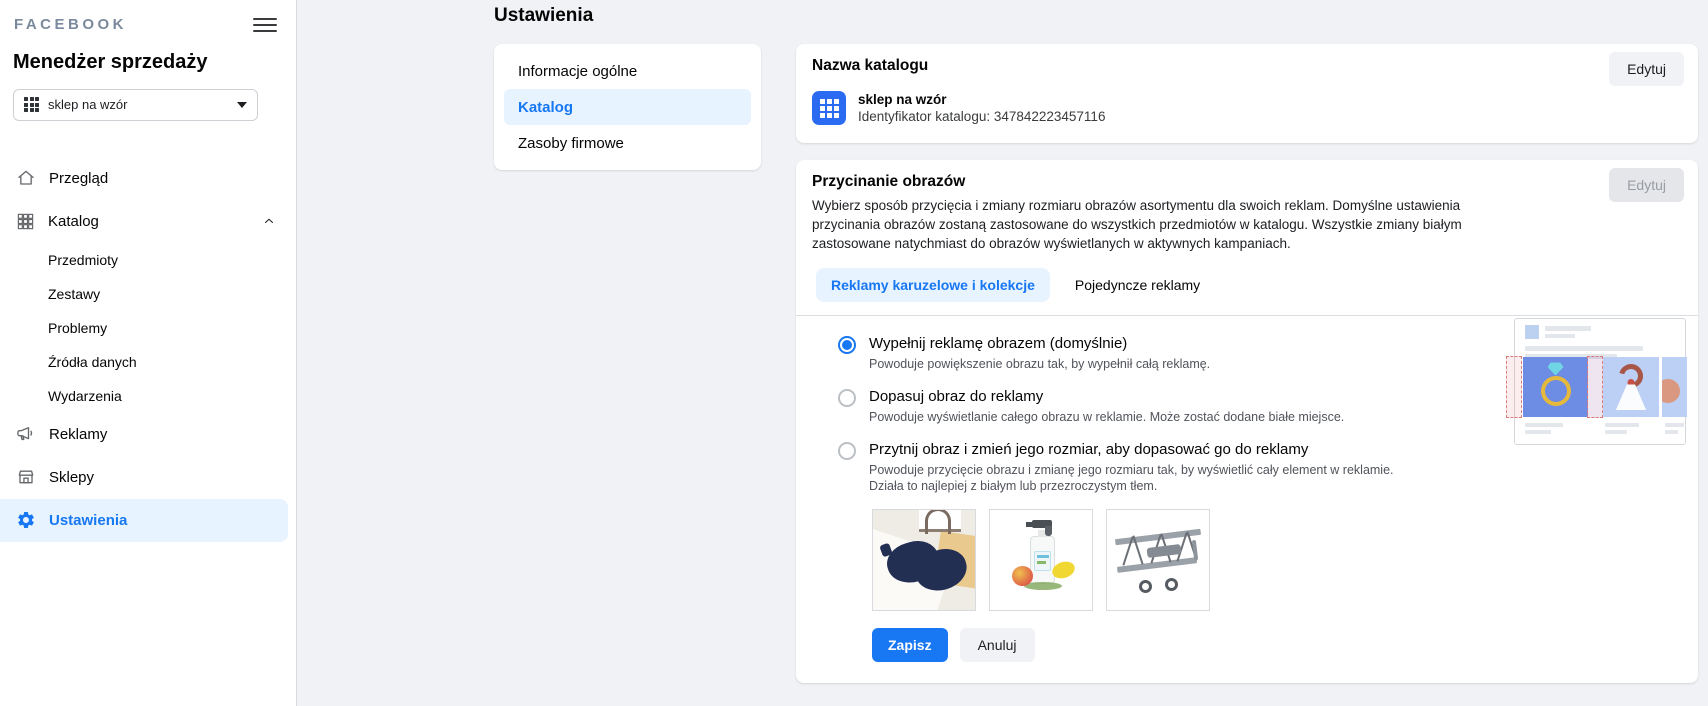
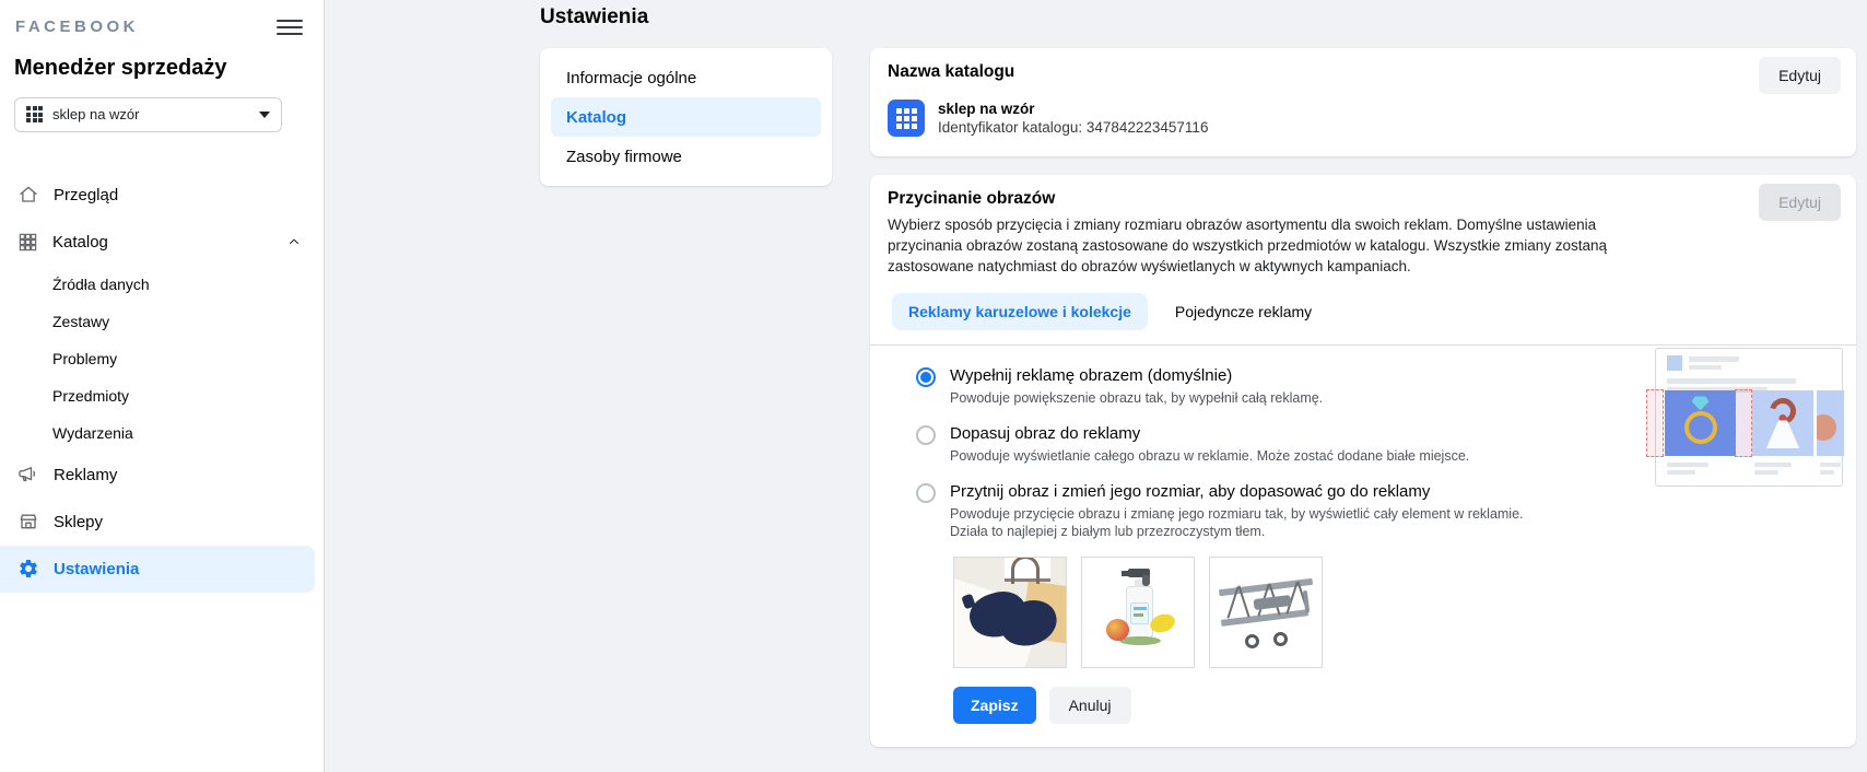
  FACEBOOK
  Menedżer sprzedaży
  sklep na wzór
  Przegląd
  Katalog
- Przedmioty
+ Źródła danych
  Zestawy
  Problemy
- Źródła danych
+ Przedmioty
  Wydarzenia
  Reklamy
  Sklepy
  Ustawienia
  Ustawienia
  Informacje ogólne
  Katalog
  Zasoby firmowe
  Nazwa katalogu
  Edytuj
  sklep na wzór
  Identyfikator katalogu: 347842223457116
  Przycinanie obrazów
- Wybierz sposób przycięcia i zmiany rozmiaru obrazów asortymentu dla swoich reklam. Domyślne ustawienia przycinania obrazów zostaną zastosowane do wszystkich przedmiotów w katalogu. Wszystkie zmiany białym zastosowane natychmiast do obrazów wyświetlanych w aktywnych kampaniach.
+ Wybierz sposób przycięcia i zmiany rozmiaru obrazów asortymentu dla swoich reklam. Domyślne ustawienia przycinania obrazów zostaną zastosowane do wszystkich przedmiotów w katalogu. Wszystkie zmiany zostaną zastosowane natychmiast do obrazów wyświetlanych w aktywnych kampaniach.
  Edytuj
  Reklamy karuzelowe i kolekcje
  Pojedyncze reklamy
  Wypełnij reklamę obrazem (domyślnie)
  Powoduje powiększenie obrazu tak, by wypełnił całą reklamę.
  Dopasuj obraz do reklamy
  Powoduje wyświetlanie całego obrazu w reklamie. Może zostać dodane białe miejsce.
  Przytnij obraz i zmień jego rozmiar, aby dopasować go do reklamy
  Powoduje przycięcie obrazu i zmianę jego rozmiaru tak, by wyświetlić cały element w reklamie. Działa to najlepiej z białym lub przezroczystym tłem.
  Zapisz
  Anuluj
